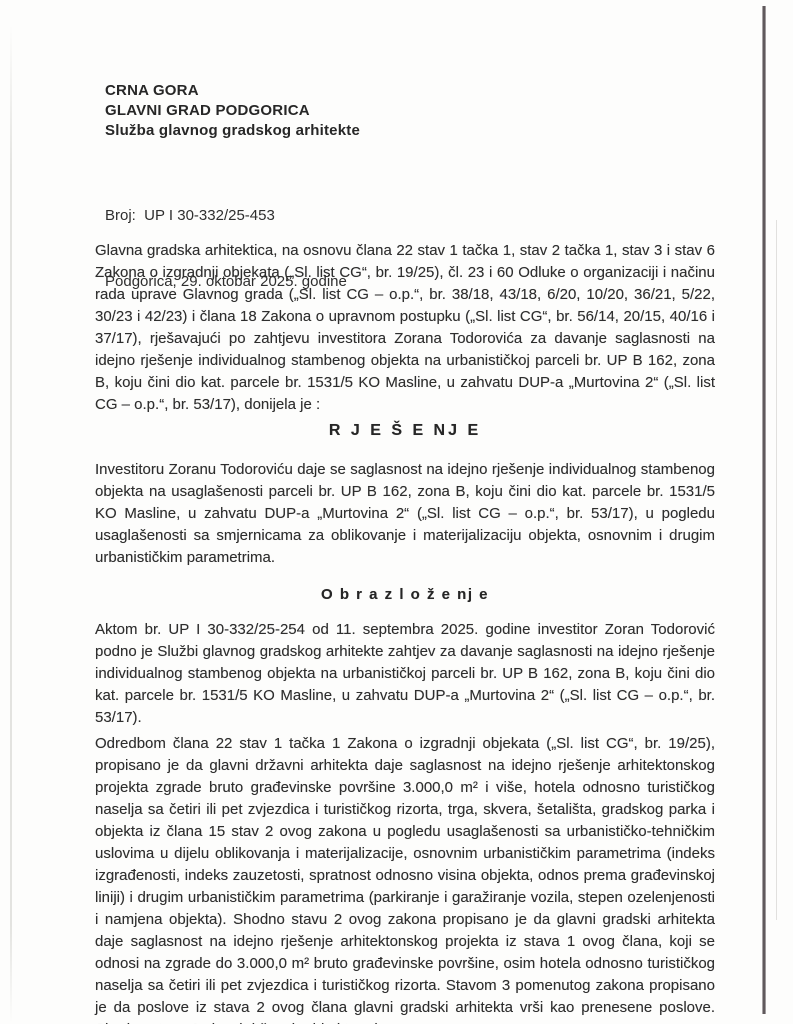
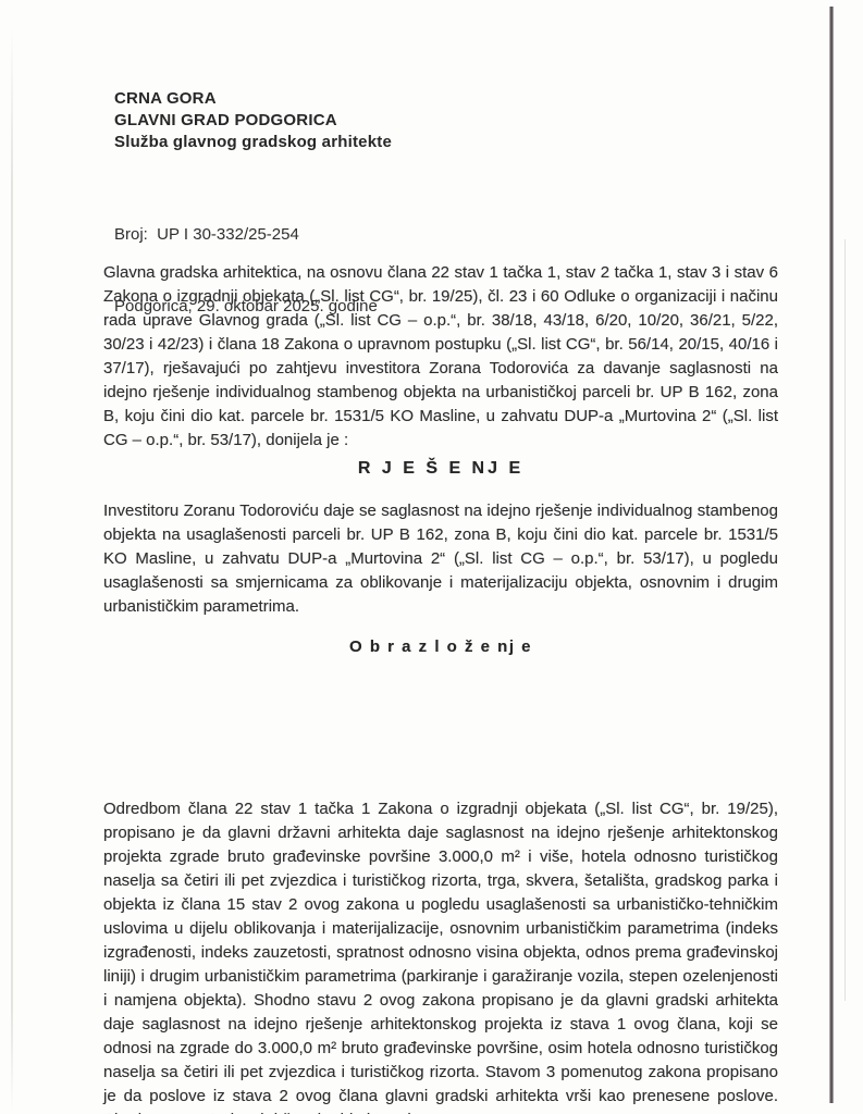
  CRNA GORA
  GLAVNI GRAD PODGORICA
  Služba glavnog gradskog arhitekte
- Broj: UP I 30-332/25-453
+ Broj: UP I 30-332/25-254
  Podgorica, 29. oktobar 2025. godine
  Glavna gradska arhitektica, na osnovu člana 22 stav 1 tačka 1, stav 2 tačka 1, stav 3 i stav 6 Zakona o izgradnji objekata („Sl. list CG“, br. 19/25), čl. 23 i 60 Odluke o organizaciji i načinu rada uprave Glavnog grada („Sl. list CG – o.p.“, br. 38/18, 43/18, 6/20, 10/20, 36/21, 5/22, 30/23 i 42/23) i člana 18 Zakona o upravnom postupku („Sl. list CG“, br. 56/14, 20/15, 40/16 i 37/17), rješavajući po zahtjevu investitora Zorana Todorovića za davanje saglasnosti na idejno rješenje individualnog stambenog objekta na urbanističkoj parceli br. UP B 162, zona B, koju čini dio kat. parcele br. 1531/5 KO Masline, u zahvatu DUP-a „Murtovina 2“ („Sl. list CG – o.p.“, br. 53/17), donijela je :
  R J E Š E NJ E
  Investitoru Zoranu Todoroviću daje se saglasnost na idejno rješenje individualnog stambenog objekta na usaglašenosti parceli br. UP B 162, zona B, koju čini dio kat. parcele br. 1531/5 KO Masline, u zahvatu DUP-a „Murtovina 2“ („Sl. list CG – o.p.“, br. 53/17), u pogledu usaglašenosti sa smjernicama za oblikovanje i materijalizaciju objekta, osnovnim i drugim urbanističkim parametrima.
  O b r a z l o ž e nj e
- Aktom br. UP I 30-332/25-254 od 11. septembra 2025. godine investitor Zoran Todorović podno je Službi glavnog gradskog arhitekte zahtjev za davanje saglasnosti na idejno rješenje individualnog stambenog objekta na urbanističkoj parceli br. UP B 162, zona B, koju čini dio kat. parcele br. 1531/5 KO Masline, u zahvatu DUP-a „Murtovina 2“ („Sl. list CG – o.p.“, br. 53/17).
  Odredbom člana 22 stav 1 tačka 1 Zakona o izgradnji objekata („Sl. list CG“, br. 19/25), propisano je da glavni državni arhitekta daje saglasnost na idejno rješenje arhitektonskog projekta zgrade bruto građevinske površine 3.000,0 m² i više, hotela odnosno turističkog naselja sa četiri ili pet zvjezdica i turističkog rizorta, trga, skvera, šetališta, gradskog parka i objekta iz člana 15 stav 2 ovog zakona u pogledu usaglašenosti sa urbanističko-tehničkim uslovima u dijelu oblikovanja i materijalizacije, osnovnim urbanističkim parametrima (indeks izgrađenosti, indeks zauzetosti, spratnost odnosno visina objekta, odnos prema građevinskoj liniji) i drugim urbanističkim parametrima (parkiranje i garažiranje vozila, stepen ozelenjenosti i namjena objekta). Shodno stavu 2 ovog zakona propisano je da glavni gradski arhitekta daje saglasnost na idejno rješenje arhitektonskog projekta iz stava 1 ovog člana, koji se odnosi na zgrade do 3.000,0 m² bruto građevinske površine, osim hotela odnosno turističkog naselja sa četiri ili pet zvjezdica i turističkog rizorta. Stavom 3 pomenutog zakona propisano je da poslove iz stava 2 ovog člana glavni gradski arhitekta vrši kao prenesene poslove.
